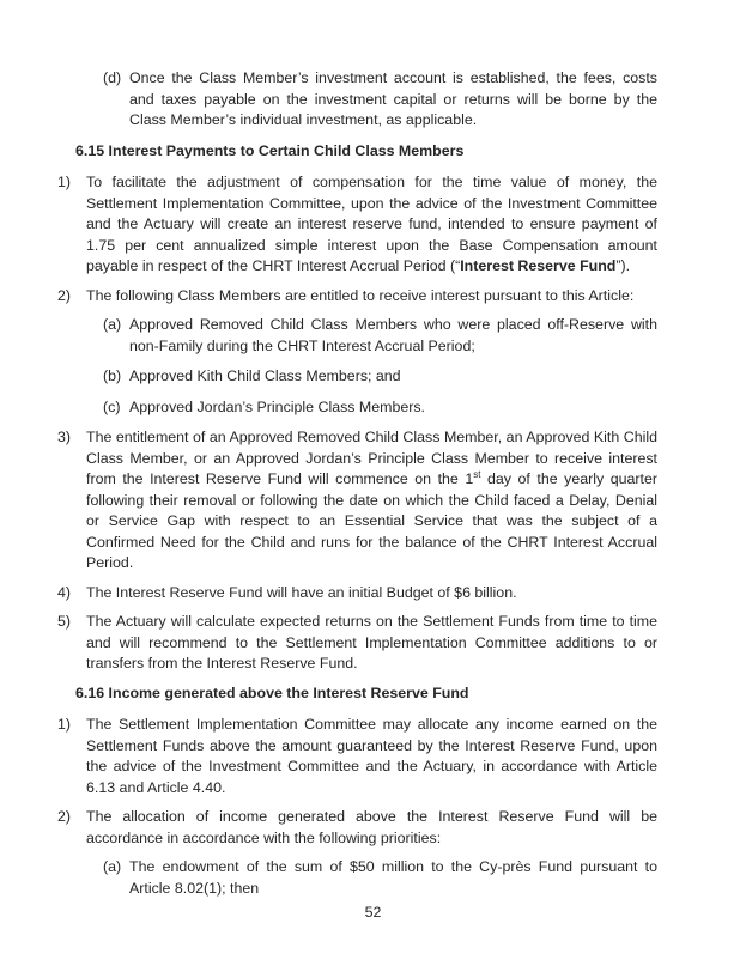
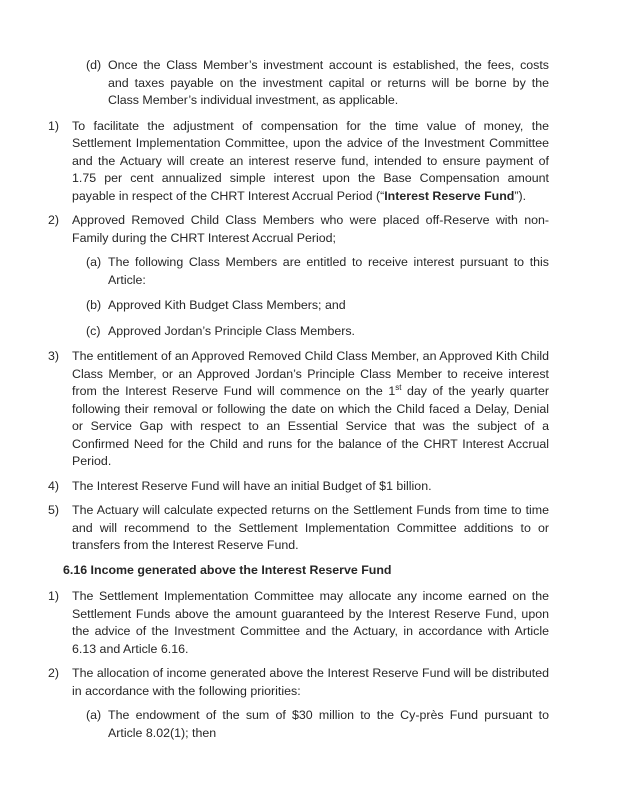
  (d)
  Once the Class Member’s investment account is established, the fees, costs and taxes payable on the investment capital or returns will be borne by the Class Member’s individual investment, as applicable.
- 6.15 Interest Payments to Certain Child Class Members
  1)
  To facilitate the adjustment of compensation for the time value of money, the Settlement Implementation Committee, upon the advice of the Investment Committee and the Actuary will create an interest reserve fund, intended to ensure payment of 1.75 per cent annualized simple interest upon the Base Compensation amount payable in respect of the CHRT Interest Accrual Period (“Interest Reserve Fund”).
  2)
- The following Class Members are entitled to receive interest pursuant to this Article:
+ Approved Removed Child Class Members who were placed off-Reserve with non-Family during the CHRT Interest Accrual Period;
  (a)
- Approved Removed Child Class Members who were placed off-Reserve with non-Family during the CHRT Interest Accrual Period;
+ The following Class Members are entitled to receive interest pursuant to this Article:
  (b)
- Approved Kith Child Class Members; and
+ Approved Kith Budget Class Members; and
  (c)
  Approved Jordan’s Principle Class Members.
  3)
  The entitlement of an Approved Removed Child Class Member, an Approved Kith Child Class Member, or an Approved Jordan’s Principle Class Member to receive interest from the Interest Reserve Fund will commence on the 1st day of the yearly quarter following their removal or following the date on which the Child faced a Delay, Denial or Service Gap with respect to an Essential Service that was the subject of a Confirmed Need for the Child and runs for the balance of the CHRT Interest Accrual Period.
  4)
- The Interest Reserve Fund will have an initial Budget of $6 billion.
+ The Interest Reserve Fund will have an initial Budget of $1 billion.
  5)
  The Actuary will calculate expected returns on the Settlement Funds from time to time and will recommend to the Settlement Implementation Committee additions to or transfers from the Interest Reserve Fund.
  6.16 Income generated above the Interest Reserve Fund
  1)
- The Settlement Implementation Committee may allocate any income earned on the Settlement Funds above the amount guaranteed by the Interest Reserve Fund, upon the advice of the Investment Committee and the Actuary, in accordance with Article 6.13 and Article 4.40.
+ The Settlement Implementation Committee may allocate any income earned on the Settlement Funds above the amount guaranteed by the Interest Reserve Fund, upon the advice of the Investment Committee and the Actuary, in accordance with Article 6.13 and Article 6.16.
  2)
- The allocation of income generated above the Interest Reserve Fund will be accordance in accordance with the following priorities:
+ The allocation of income generated above the Interest Reserve Fund will be distributed in accordance with the following priorities:
  (a)
- The endowment of the sum of $50 million to the Cy-près Fund pursuant to Article 8.02(1); then
+ The endowment of the sum of $30 million to the Cy-près Fund pursuant to Article 8.02(1); then
- 52
